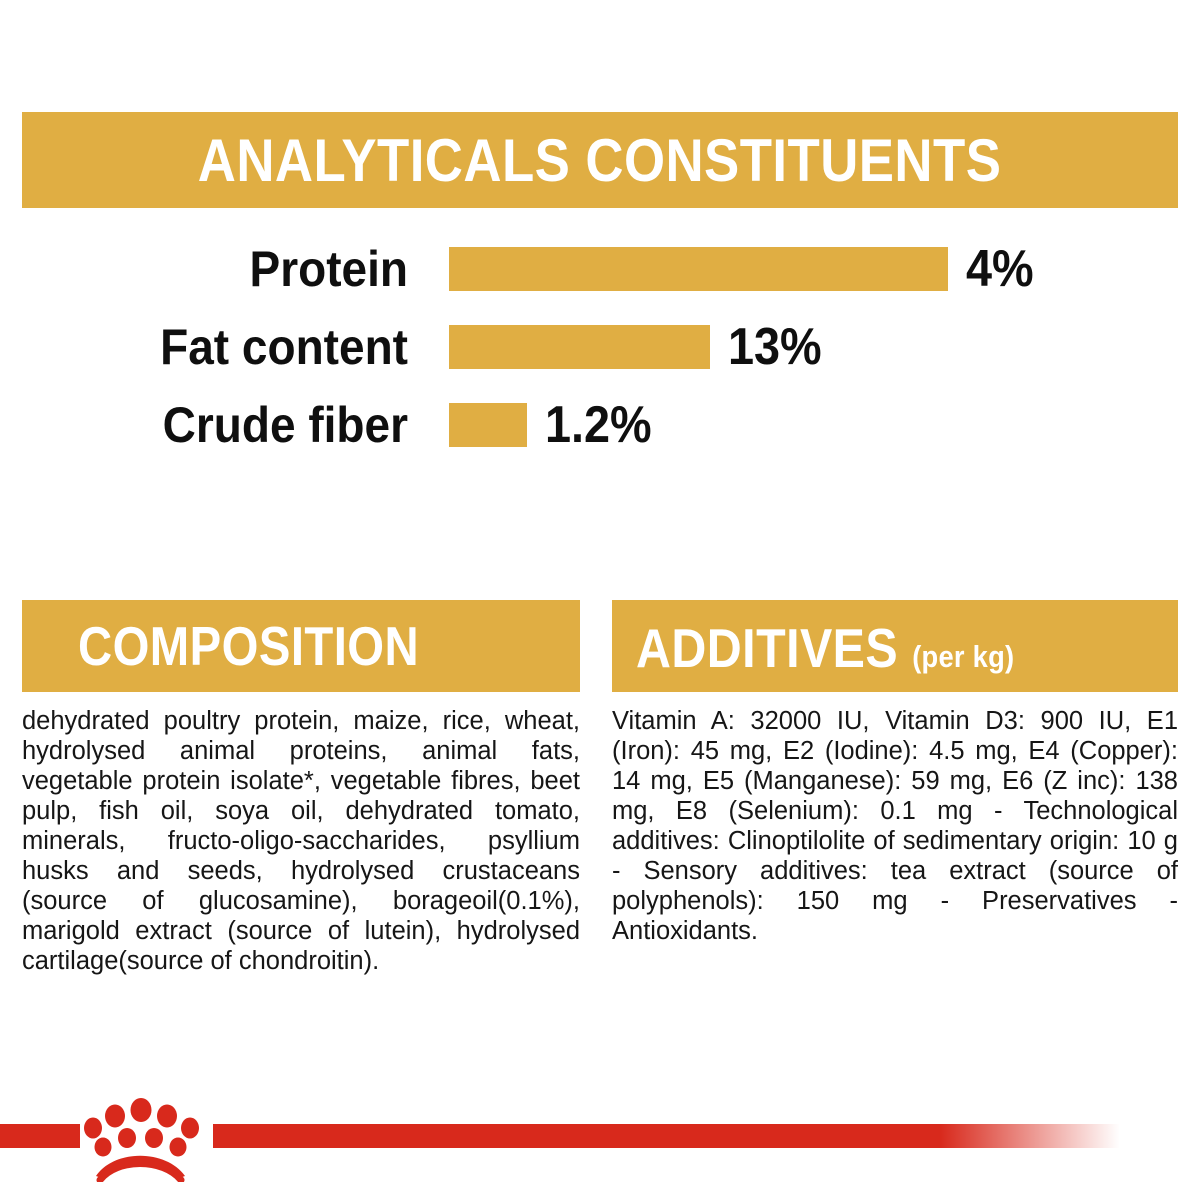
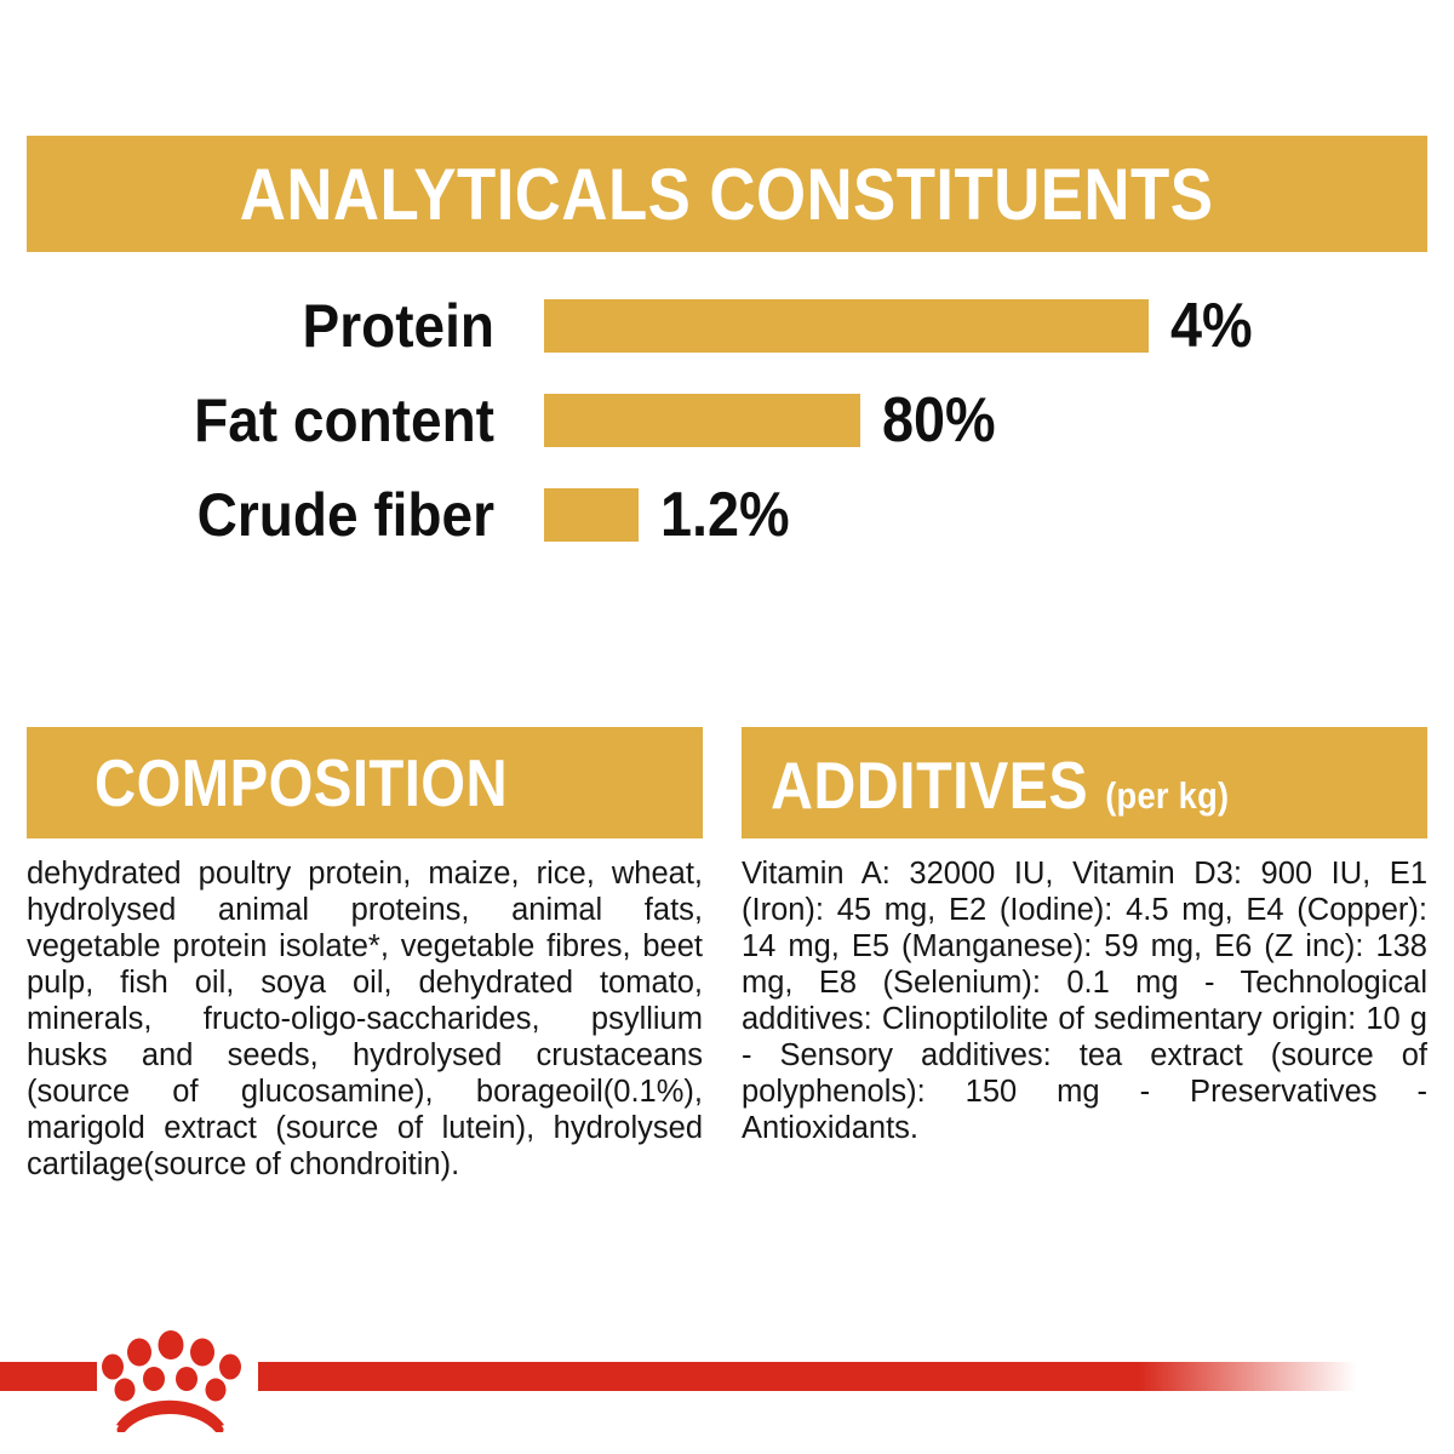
  ANALYTICALS CONSTITUENTS
  Protein
  4%
  Fat content
- 13%
+ 80%
  Crude fiber
  1.2%
  COMPOSITION
  dehydrated poultry protein, maize, rice, wheat, hydrolysed animal proteins, animal fats, vegetable protein isolate*, vegetable fibres, beet pulp, fish oil, soya oil, dehydrated tomato, minerals, fructo-oligo-saccharides, psyllium husks and seeds, hydrolysed crustaceans (source of glucosamine), borageoil(0.1%), marigold extract (source of lutein), hydrolysed cartilage(source of chondroitin).
  ADDITIVES
  (per kg)
  Vitamin A: 32000 IU, Vitamin D3: 900 IU, E1 (Iron): 45 mg, E2 (Iodine): 4.5 mg, E4 (Copper): 14 mg, E5 (Manganese): 59 mg, E6 (Z inc): 138 mg, E8 (Selenium): 0.1 mg - Technological additives: Clinoptilolite of sedimentary origin: 10 g - Sensory additives: tea extract (source of polyphenols): 150 mg - Preservatives - Antioxidants.
